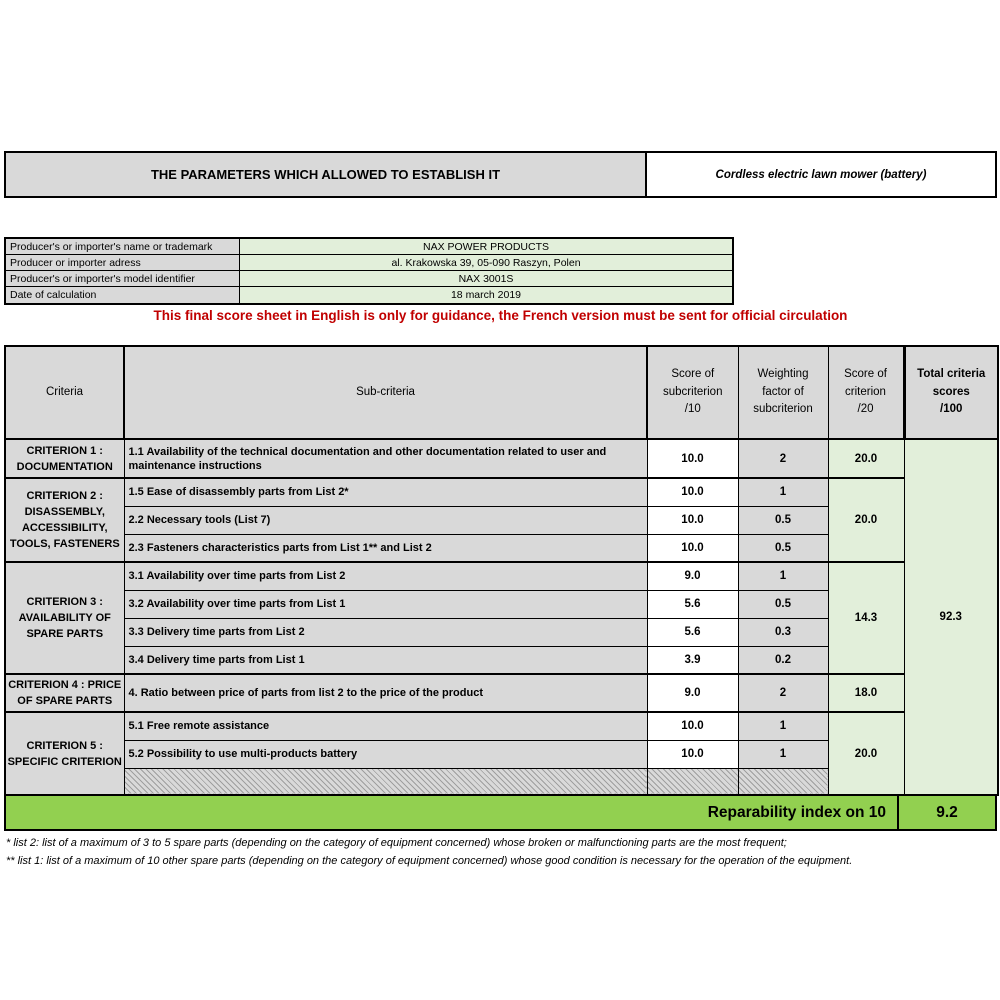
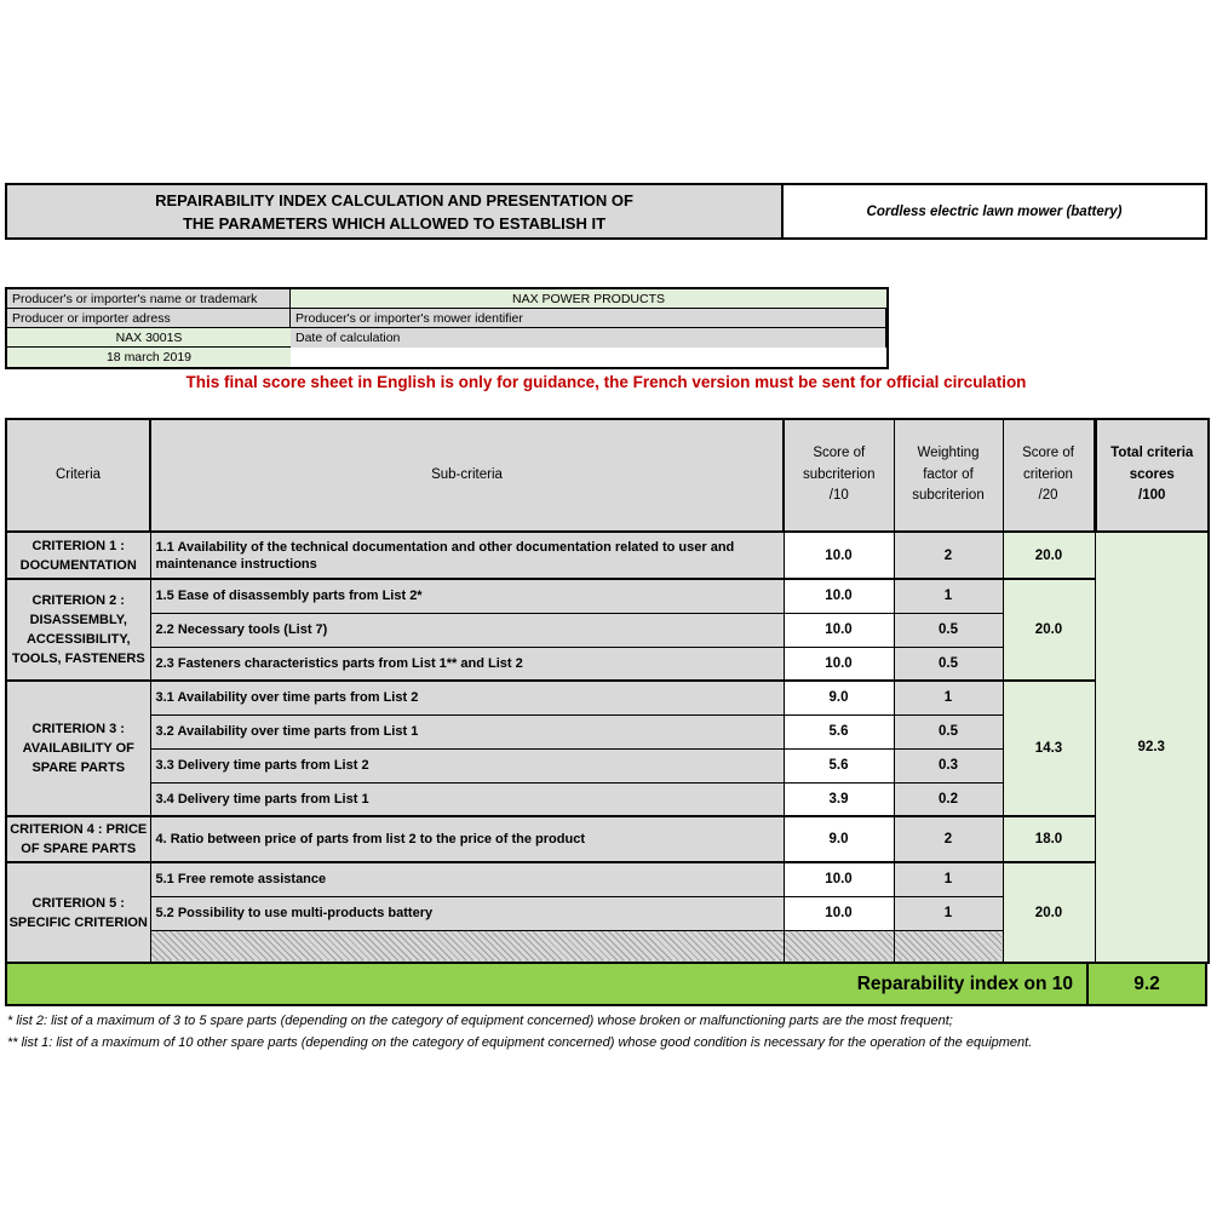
+ REPAIRABILITY INDEX CALCULATION AND PRESENTATION OF
  THE PARAMETERS WHICH ALLOWED TO ESTABLISH IT
  Cordless electric lawn mower (battery)
  Producer's or importer's name or trademark
  NAX POWER PRODUCTS
  Producer or importer adress
- al. Krakowska 39, 05-090 Raszyn, Polen
- Producer's or importer's model identifier
+ Producer's or importer's mower identifier
  NAX 3001S
  Date of calculation
  18 march 2019
  This final score sheet in English is only for guidance, the French version must be sent for official circulation
  Criteria	Sub-criteria	Score of subcriterion /10	Weighting factor of subcriterion	Score of criterion /20	Total criteria scores /100
  CRITERION 1 : DOCUMENTATION	1.1 Availability of the technical documentation and other documentation related to user and maintenance instructions	10.0	2	20.0	92.3
  CRITERION 2 : DISASSEMBLY, ACCESSIBILITY, TOOLS, FASTENERS	1.5 Ease of disassembly parts from List 2*	10.0	1	20.0
  2.2 Necessary tools (List 7)	10.0	0.5
  2.3 Fasteners characteristics parts from List 1** and List 2	10.0	0.5
  CRITERION 3 : AVAILABILITY OF SPARE PARTS	3.1 Availability over time parts from List 2	9.0	1	14.3
  3.2 Availability over time parts from List 1	5.6	0.5
  3.3 Delivery time parts from List 2	5.6	0.3
  3.4 Delivery time parts from List 1	3.9	0.2
  CRITERION 4 : PRICE OF SPARE PARTS	4. Ratio between price of parts from list 2 to the price of the product	9.0	2	18.0
  CRITERION 5 : SPECIFIC CRITERION	5.1 Free remote assistance	10.0	1	20.0
  5.2 Possibility to use multi-products battery	10.0	1
  Reparability index on 10
  9.2
  * list 2: list of a maximum of 3 to 5 spare parts (depending on the category of equipment concerned) whose broken or malfunctioning parts are the most frequent;
  ** list 1: list of a maximum of 10 other spare parts (depending on the category of equipment concerned) whose good condition is necessary for the operation of the equipment.
